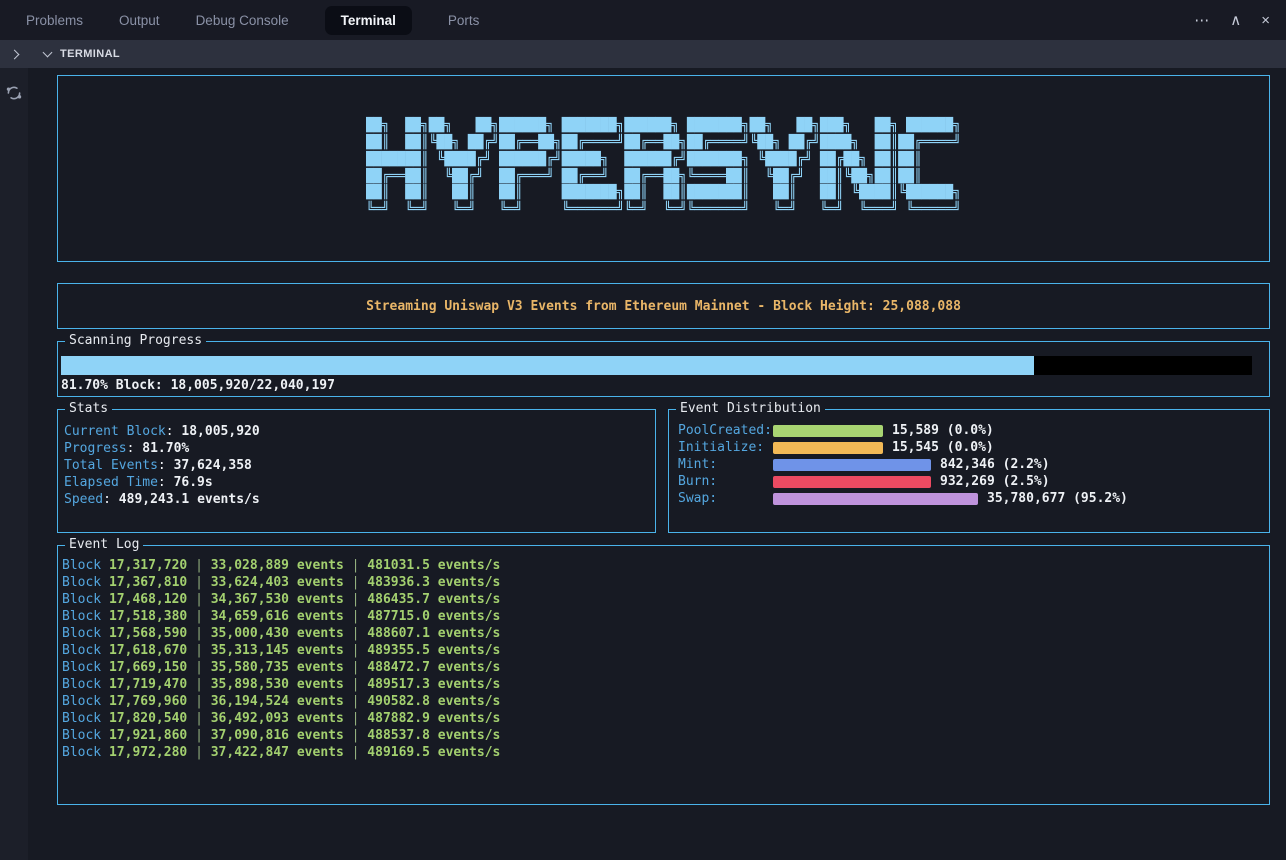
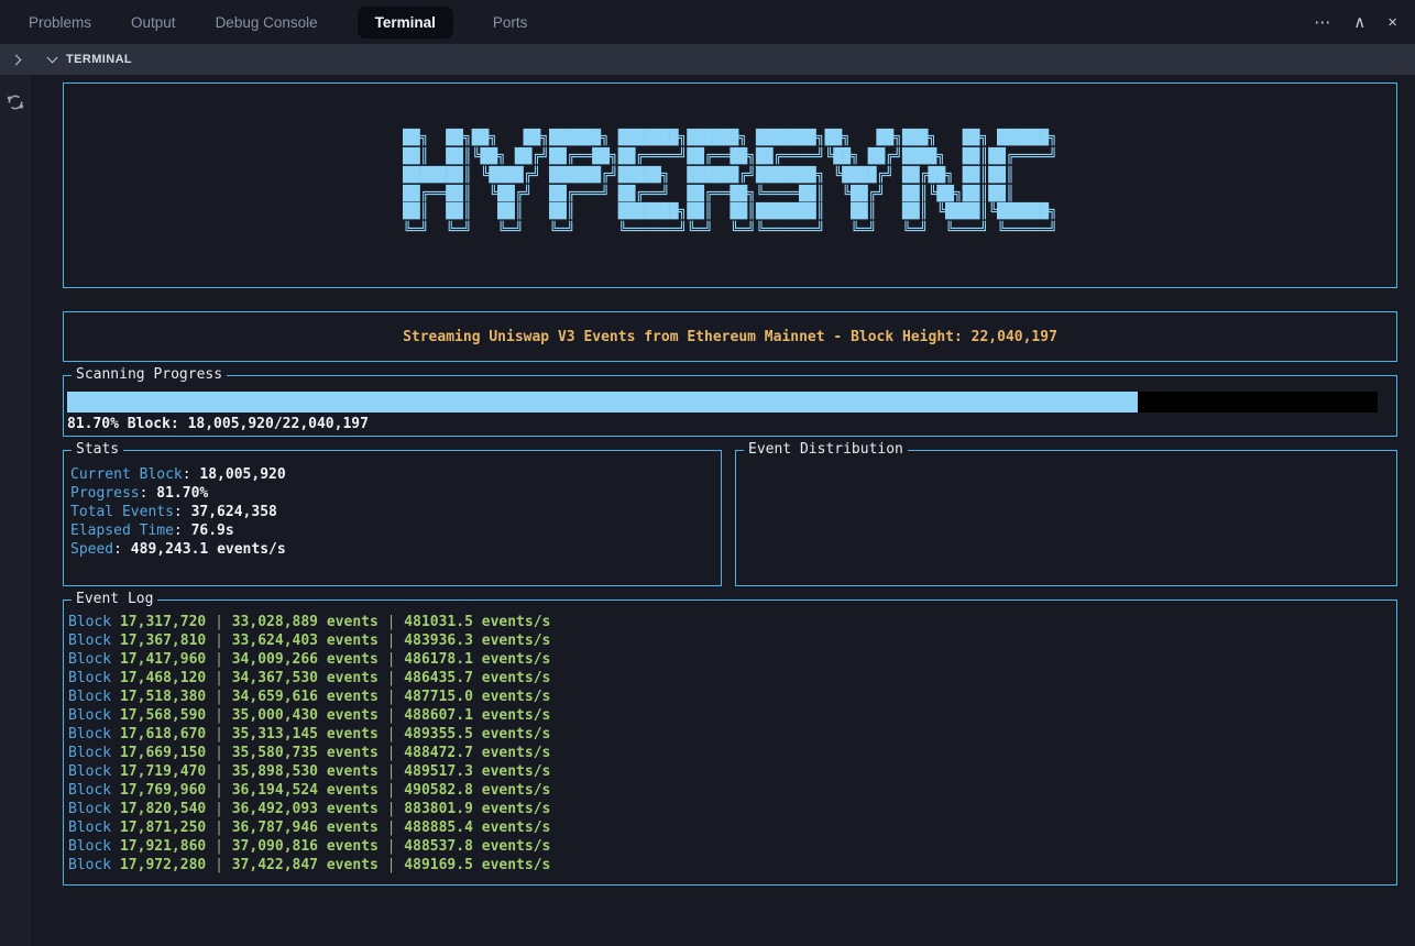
  Problems
  Output
  Debug Console
  Terminal
  Ports
  ⋯
  ∧
  ×
  TERMINAL
  ██╗ ██╗██╗ ██╗██████╗ ███████╗██████╗ ███████╗██╗ ██╗███╗ ██╗ ██████╗
  ██║ ██║╚██╗ ██╔╝██╔══██╗██╔════╝██╔══██╗██╔════╝╚██╗ ██╔╝████╗ ██║██╔════╝
  ███████║ ╚████╔╝ ██████╔╝█████╗ ██████╔╝███████╗ ╚████╔╝ ██╔██╗ ██║██║
  ██╔══██║ ╚██╔╝ ██╔═══╝ ██╔══╝ ██╔══██╗╚════██║ ╚██╔╝ ██║╚██╗██║██║
  ██║ ██║ ██║ ██║ ███████╗██║ ██║███████║ ██║ ██║ ╚████║╚██████╗
  ╚═╝ ╚═╝ ╚═╝ ╚═╝ ╚══════╝╚═╝ ╚═╝╚══════╝ ╚═╝ ╚═╝ ╚═══╝ ╚═════╝
- Streaming Uniswap V3 Events from Ethereum Mainnet - Block Height: 25,088,088
+ Streaming Uniswap V3 Events from Ethereum Mainnet - Block Height: 22,040,197
  Scanning Progress
  81.70% Block: 18,005,920/22,040,197
  Stats
  Current Block: 18,005,920
  Progress: 81.70%
  Total Events: 37,624,358
  Elapsed Time: 76.9s
  Speed: 489,243.1 events/s
  Event Distribution
- PoolCreated:
- 15,589 (0.0%)
- Initialize:
- 15,545 (0.0%)
- Mint:
- 842,346 (2.2%)
- Burn:
- 932,269 (2.5%)
- Swap:
- 35,780,677 (95.2%)
  Event Log
  Block 17,317,720 | 33,028,889 events | 481031.5 events/s
  Block 17,367,810 | 33,624,403 events | 483936.3 events/s
+ Block 17,417,960 | 34,009,266 events | 486178.1 events/s
  Block 17,468,120 | 34,367,530 events | 486435.7 events/s
  Block 17,518,380 | 34,659,616 events | 487715.0 events/s
  Block 17,568,590 | 35,000,430 events | 488607.1 events/s
  Block 17,618,670 | 35,313,145 events | 489355.5 events/s
  Block 17,669,150 | 35,580,735 events | 488472.7 events/s
  Block 17,719,470 | 35,898,530 events | 489517.3 events/s
  Block 17,769,960 | 36,194,524 events | 490582.8 events/s
- Block 17,820,540 | 36,492,093 events | 487882.9 events/s
+ Block 17,820,540 | 36,492,093 events | 883801.9 events/s
+ Block 17,871,250 | 36,787,946 events | 488885.4 events/s
  Block 17,921,860 | 37,090,816 events | 488537.8 events/s
  Block 17,972,280 | 37,422,847 events | 489169.5 events/s
